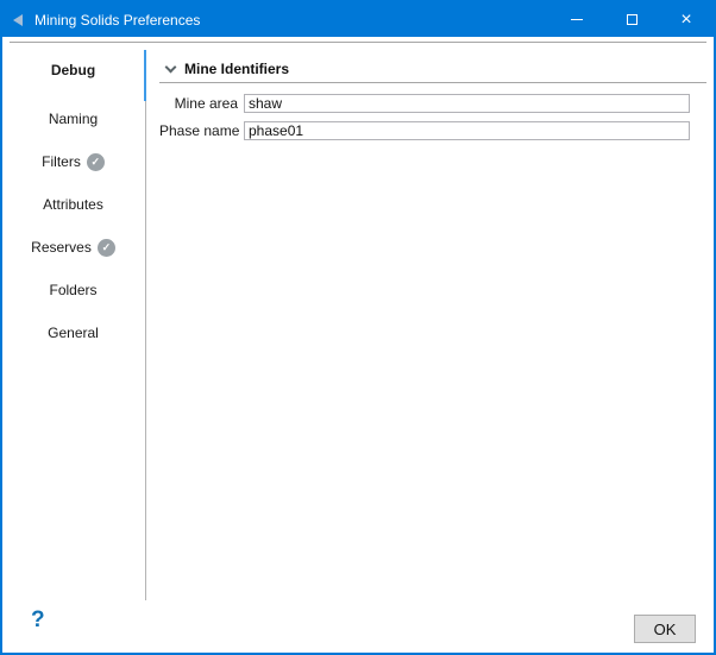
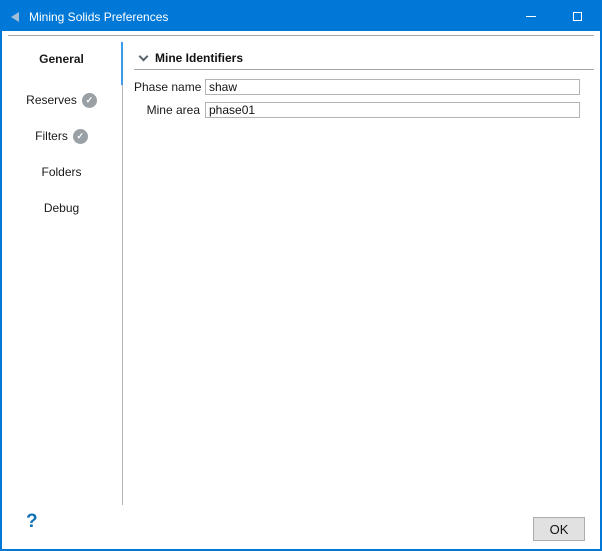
  Mining Solids Preferences
- ×
- Debug
+ General
- Naming
- Filters
+ Reserves
  ✓
- Attributes
- Reserves
+ Filters
  ✓
  Folders
- General
+ Debug
  Mine Identifiers
- Mine area
+ Phase name
  shaw
- Phase name
+ Mine area
  phase01
  ?
  OK
